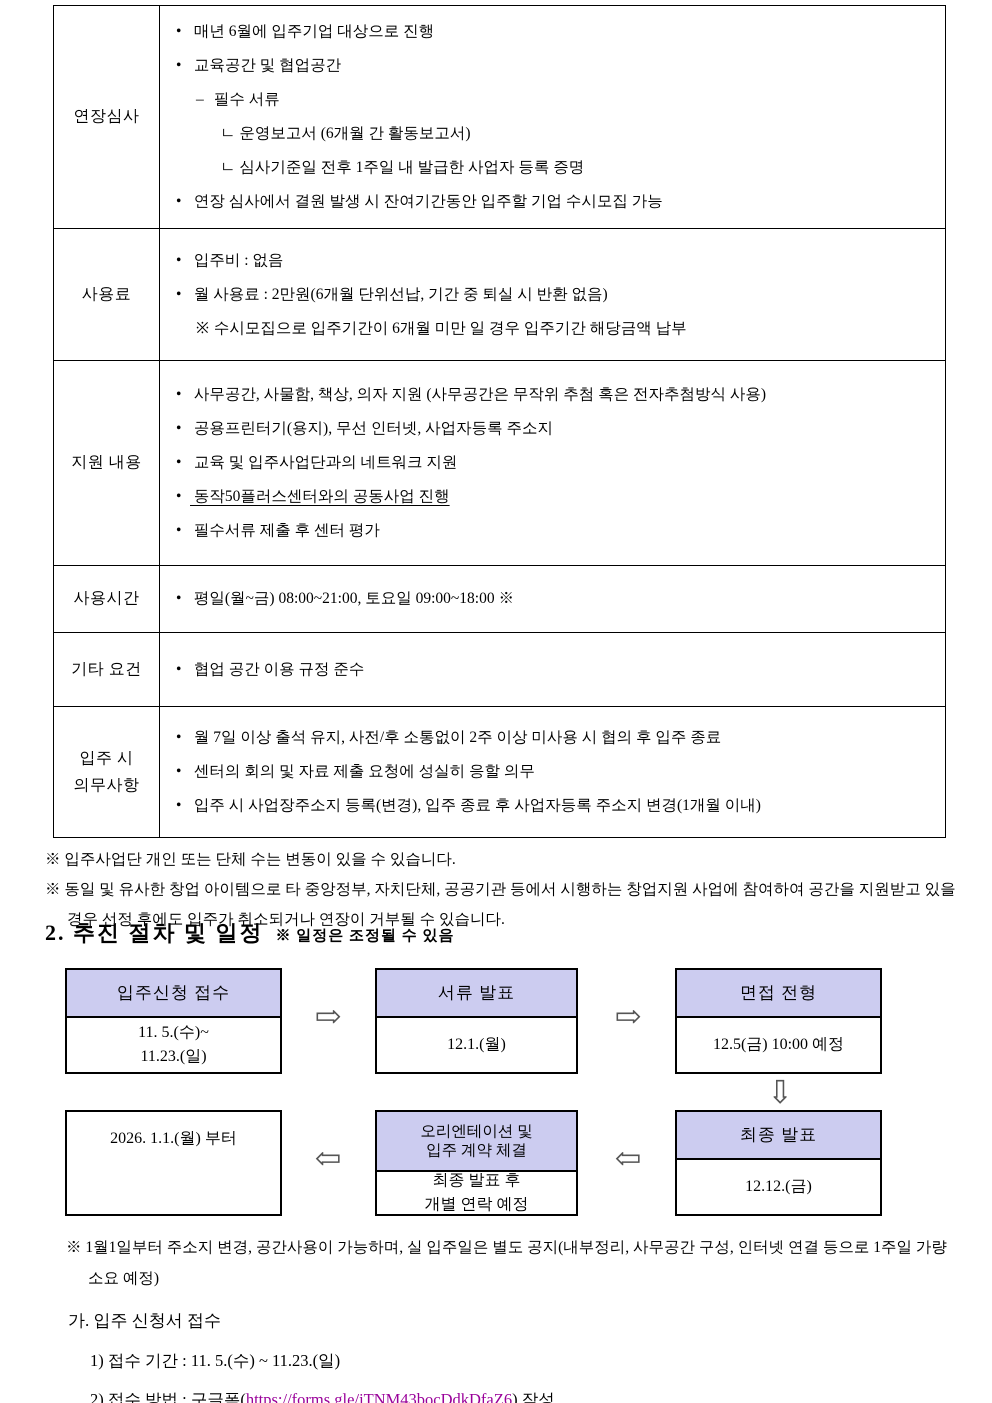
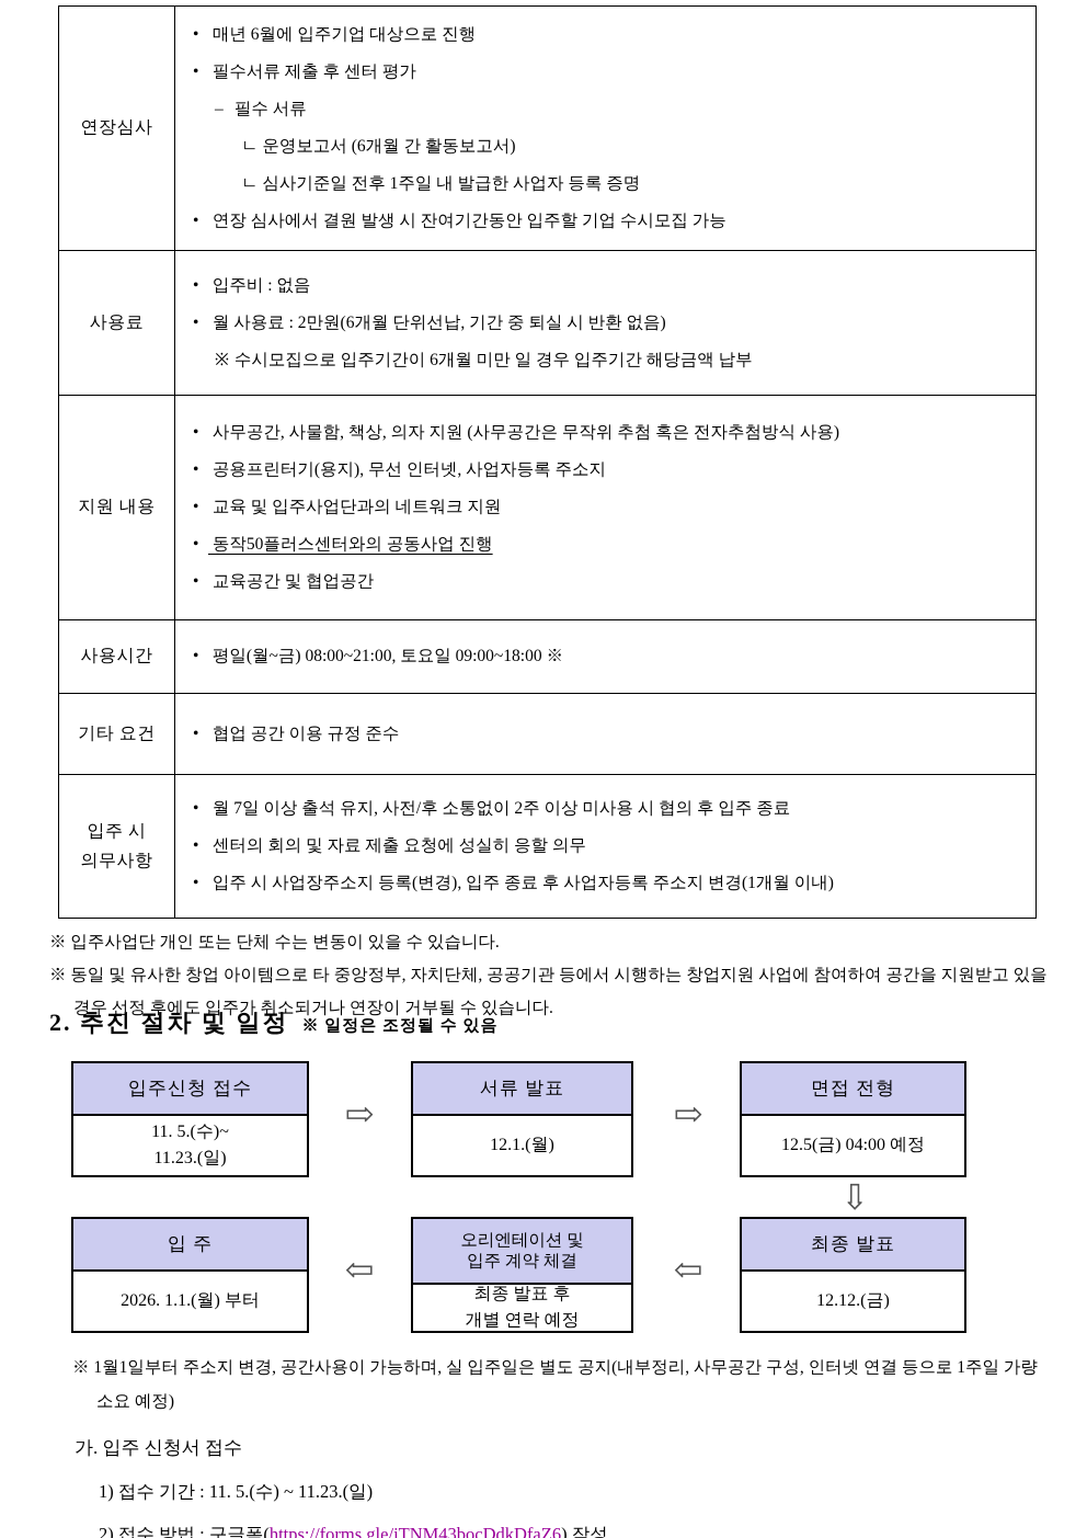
- 연장심사	• 매년 6월에 입주기업 대상으로 진행• 교육공간 및 협업공간– 필수 서류ㄴ 운영보고서 (6개월 간 활동보고서)ㄴ 심사기준일 전후 1주일 내 발급한 사업자 등록 증명• 연장 심사에서 결원 발생 시 잔여기간동안 입주할 기업 수시모집 가능
+ 연장심사	• 매년 6월에 입주기업 대상으로 진행• 필수서류 제출 후 센터 평가– 필수 서류ㄴ 운영보고서 (6개월 간 활동보고서)ㄴ 심사기준일 전후 1주일 내 발급한 사업자 등록 증명• 연장 심사에서 결원 발생 시 잔여기간동안 입주할 기업 수시모집 가능
  사용료	• 입주비 : 없음• 월 사용료 : 2만원(6개월 단위선납, 기간 중 퇴실 시 반환 없음)※ 수시모집으로 입주기간이 6개월 미만 일 경우 입주기간 해당금액 납부
- 지원 내용	• 사무공간, 사물함, 책상, 의자 지원 (사무공간은 무작위 추첨 혹은 전자추첨방식 사용)• 공용프린터기(용지), 무선 인터넷, 사업자등록 주소지• 교육 및 입주사업단과의 네트워크 지원• 동작50플러스센터와의 공동사업 진행• 필수서류 제출 후 센터 평가
+ 지원 내용	• 사무공간, 사물함, 책상, 의자 지원 (사무공간은 무작위 추첨 혹은 전자추첨방식 사용)• 공용프린터기(용지), 무선 인터넷, 사업자등록 주소지• 교육 및 입주사업단과의 네트워크 지원• 동작50플러스센터와의 공동사업 진행• 교육공간 및 협업공간
  사용시간	• 평일(월~금) 08:00~21:00, 토요일 09:00~18:00 ※
  기타 요건	• 협업 공간 이용 규정 준수
  입주 시의무사항	• 월 7일 이상 출석 유지, 사전/후 소통없이 2주 이상 미사용 시 협의 후 입주 종료• 센터의 회의 및 자료 제출 요청에 성실히 응할 의무• 입주 시 사업장주소지 등록(변경), 입주 종료 후 사업자등록 주소지 변경(1개월 이내)
  ※ 입주사업단 개인 또는 단체 수는 변동이 있을 수 있습니다.
  ※ 동일 및 유사한 창업 아이템으로 타 중앙정부, 자치단체, 공공기관 등에서 시행하는 창업지원 사업에 참여하여 공간을 지원받고 있을 경우 선정 후에도 입주가 취소되거나 연장이 거부될 수 있습니다.
  2. 추진 절차 및 일정 ※ 일정은 조정될 수 있음
  입주신청 접수
  11. 5.(수)~
  11.23.(일)
  서류 발표
  12.1.(월)
  면접 전형
- 12.5(금) 10:00 예정
+ 12.5(금) 04:00 예정
+ 입 주
  2026. 1.1.(월) 부터
  오리엔테이션 및
  입주 계약 체결
  최종 발표 후
  개별 연락 예정
  최종 발표
  12.12.(금)
  ⇨
  ⇨
  ⇩
  ⇦
  ⇦
  ※ 1월1일부터 주소지 변경, 공간사용이 가능하며, 실 입주일은 별도 공지(내부정리, 사무공간 구성, 인터넷 연결 등으로 1주일 가량 소요 예정)
  가. 입주 신청서 접수
  1) 접수 기간 : 11. 5.(수) ~ 11.23.(일)
  2) 접수 방법 : 구글폼(https://forms.gle/jTNM43bocDdkDfaZ6) 작성
